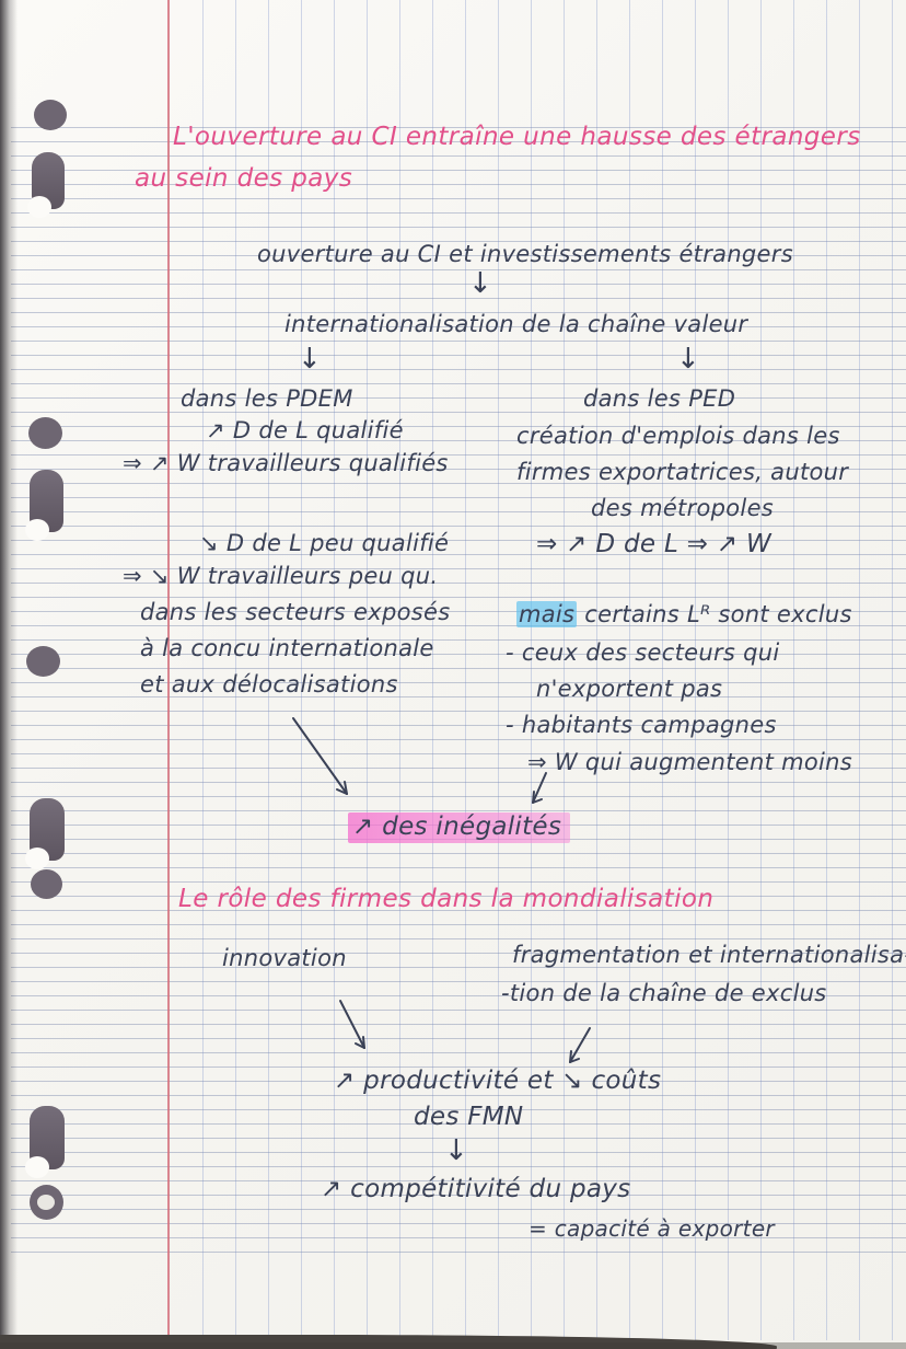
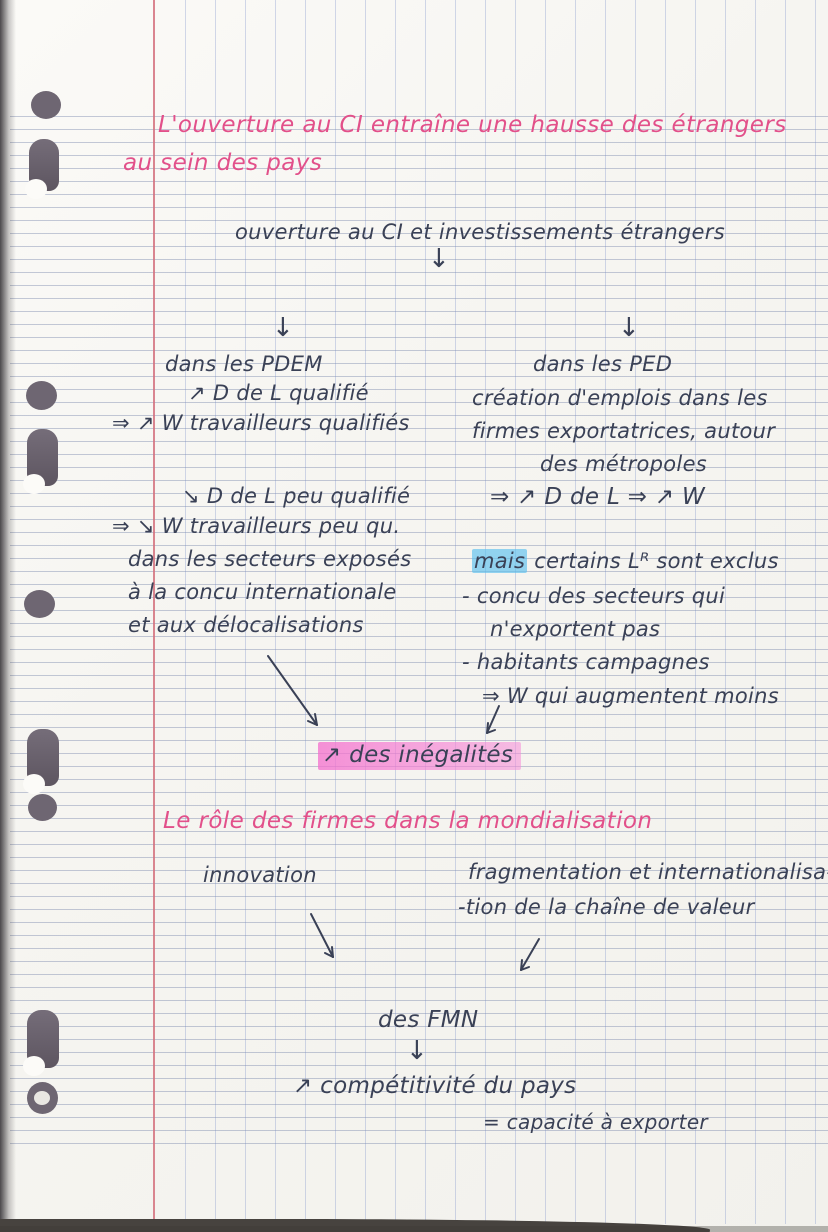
  L'ouverture au CI entraîne une hausse des étrangers
  au sein des pays
  ouverture au CI et investissements étrangers
  ↓
- internationalisation de la chaîne valeur
  ↓
  ↓
  dans les PDEM
  ↗ D de L qualifié
  ⇒ ↗ W travailleurs qualifiés
  ↘ D de L peu qualifié
  ⇒ ↘ W travailleurs peu qu.
  dans les secteurs exposés
  à la concu internationale
  et aux délocalisations
  dans les PED
  création d'emplois dans les
  firmes exportatrices, autour
  des métropoles
  ⇒ ↗ D de L ⇒ ↗ W
  mais certains Lᴿ sont exclus
- - ceux des secteurs qui
+ - concu des secteurs qui
  n'exportent pas
  - habitants campagnes
  ⇒ W qui augmentent moins
  ↗ des inégalités
  Le rôle des firmes dans la mondialisation
  innovation
  fragmentation et internationalisa
- -tion de la chaîne de exclus
+ -tion de la chaîne de valeur
- ↗ productivité et ↘ coûts
  des FMN
  ↓
  ↗ compétitivité du pays
  = capacité à exporter
